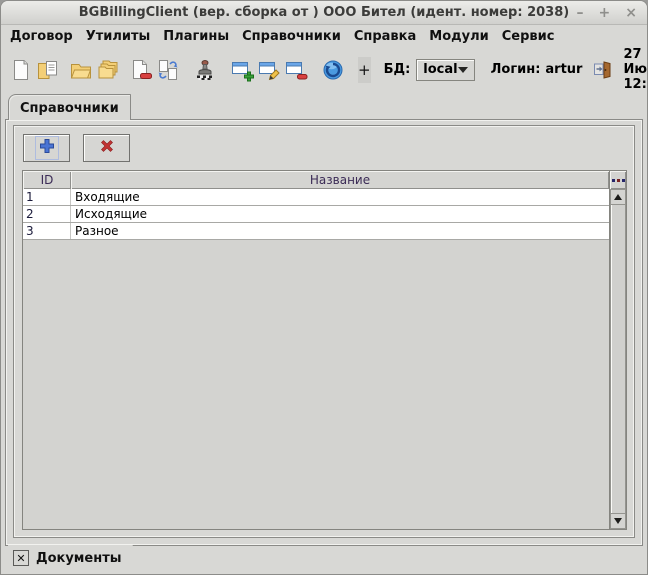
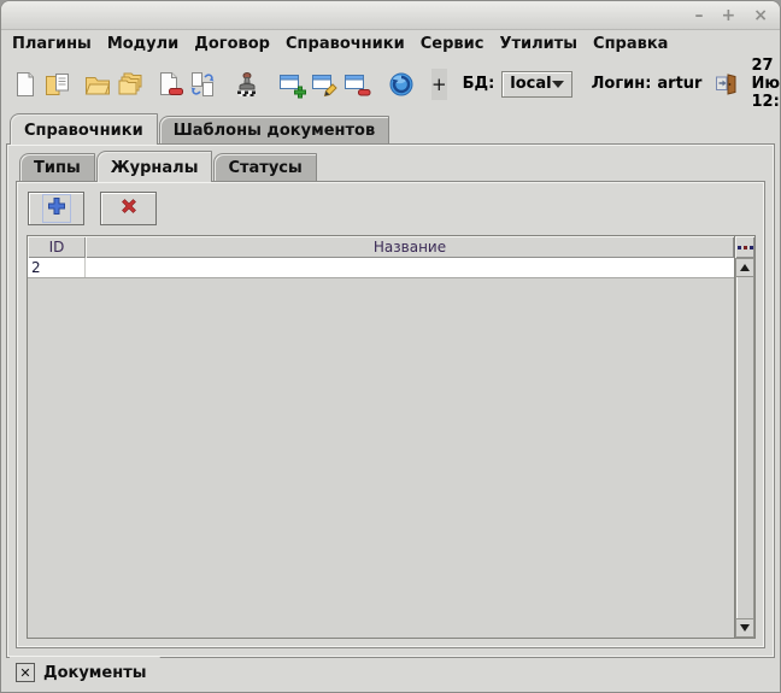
- BGBillingClient (вер. сборка от ) ООО Бител (идент. номер: 2038)
  –
  +
  ×
- Договор
+ Плагины
- Утилиты
+ Модули
- Плагины
+ Договор
  Справочники
- Справка
+ Сервис
- Модули
+ Утилиты
- Сервис
+ Справка
  +
  БД:
  local
  Логин:
  artur
  Справочники
+ Шаблоны документов
+ Типы
+ Журналы
+ Статусы
  ID
  Название
- 1
- Входящие
  2
- Исходящие
- 3
- Разное
  ✕
  Документы
